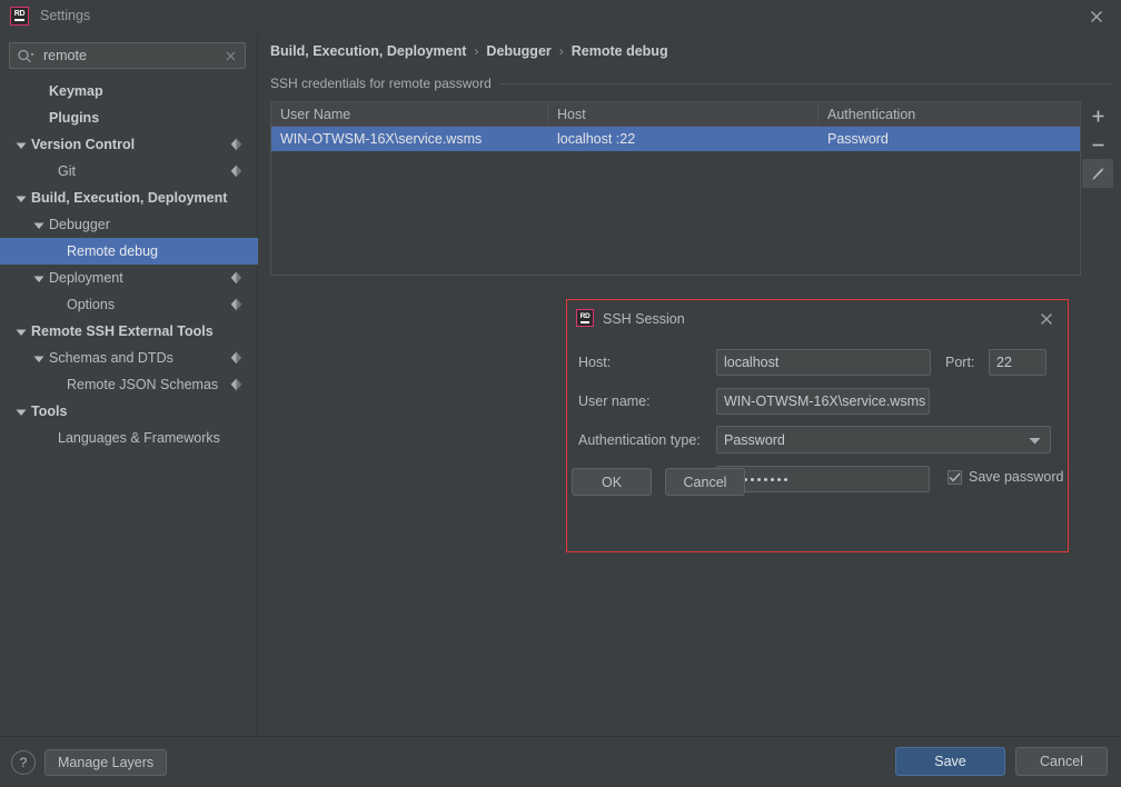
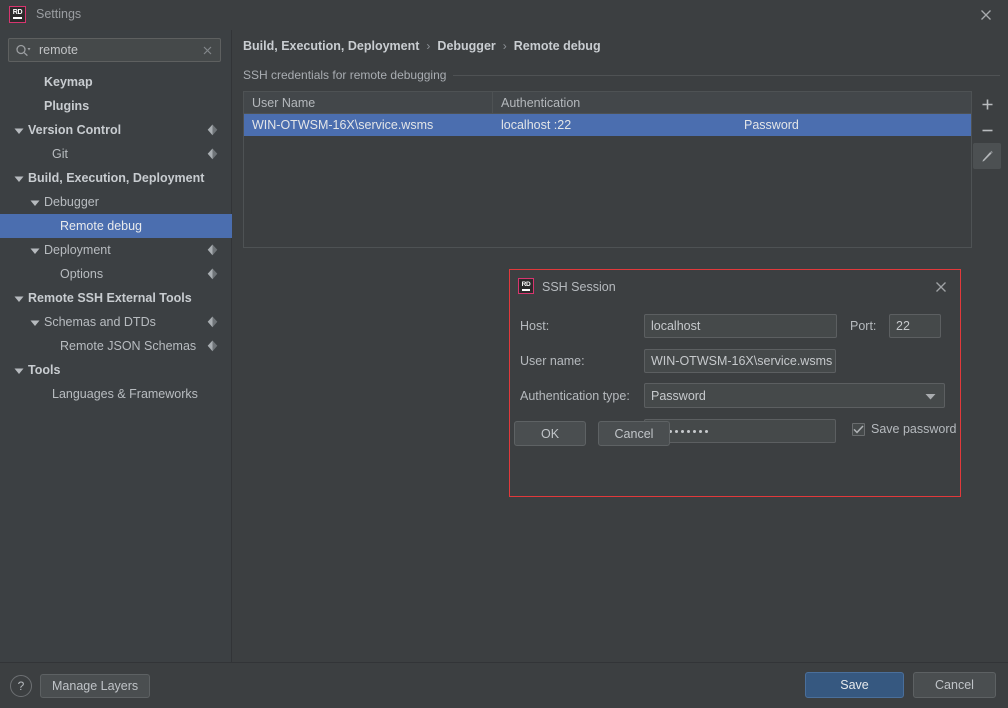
  Settings
  remote
  Keymap
  Plugins
  Version Control
  Git
  Build, Execution, Deployment
  Debugger
  Remote debug
  Deployment
  Options
  Remote SSH External Tools
  Schemas and DTDs
  Remote JSON Schemas
  Tools
  Languages & Frameworks
  Build, Execution, Deployment
  ›
  Debugger
  ›
  Remote debug
- SSH credentials for remote password
+ SSH credentials for remote debugging
  User Name
- Host
  Authentication
  WIN-OTWSM-16X\service.wsms
  localhost :22
  Password
  SSH Session
  Host:
  localhost
  Port:
  22
  User name:
  WIN-OTWSM-16X\service.wsms
  Authentication type:
  Password
  Save password
  OK
  Cancel
  ?
  Manage Layers
  Save
  Cancel
